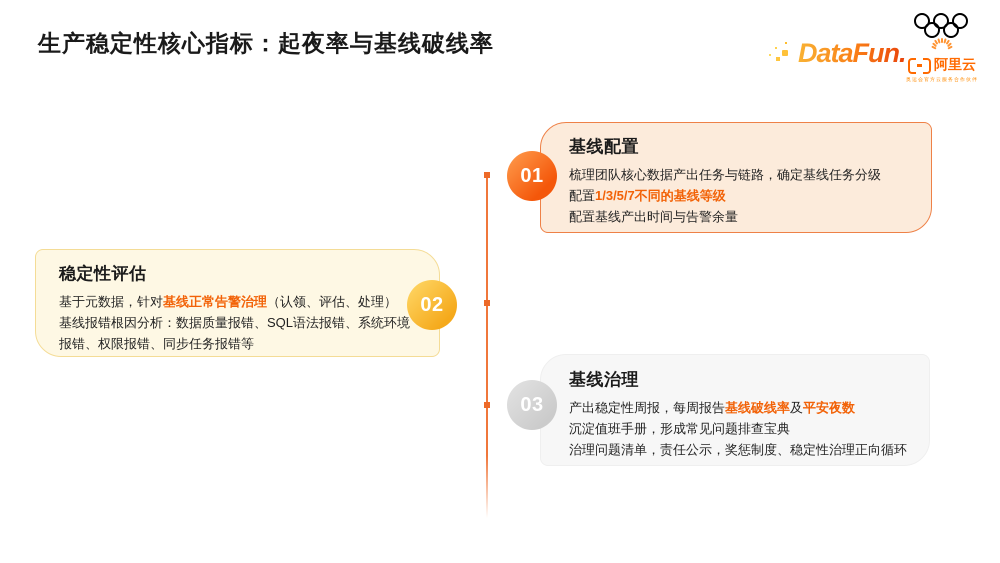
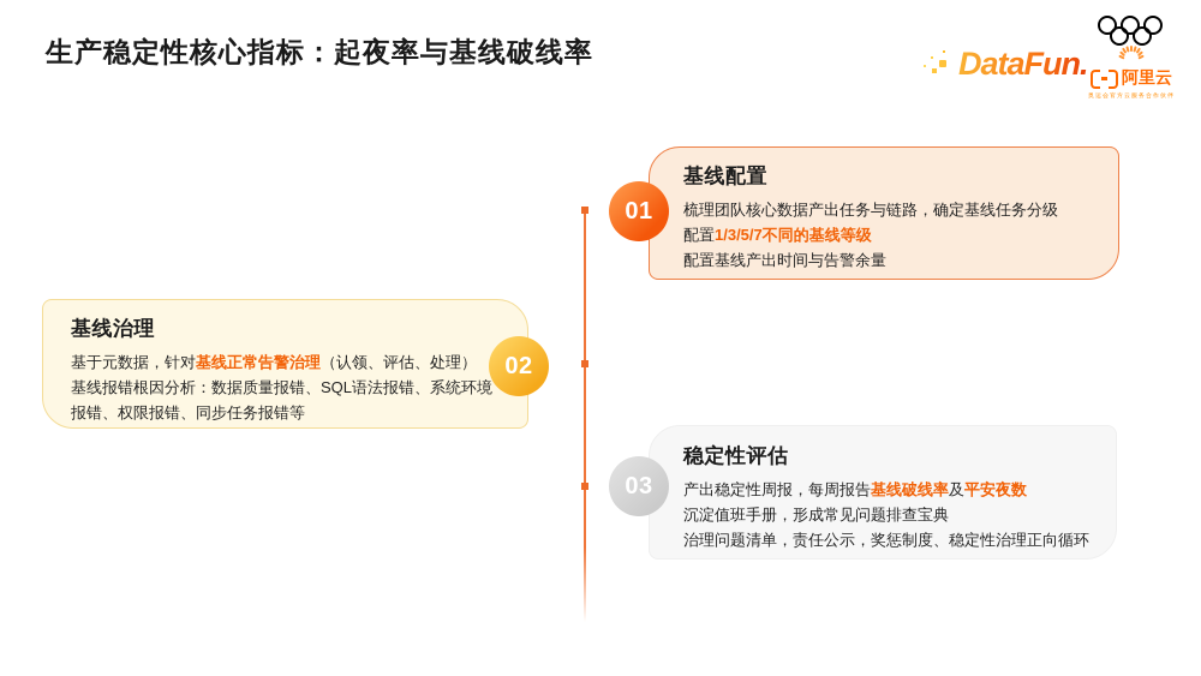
  生产稳定性核心指标：起夜率与基线破线率
  DataFun.
  阿里云
  基线配置
  梳理团队核心数据产出任务与链路，确定基线任务分级
  配置1/3/5/7不同的基线等级
  配置基线产出时间与告警余量
  01
- 稳定性评估
+ 基线治理
  基于元数据，针对基线正常告警治理（认领、评估、处理）
  基线报错根因分析：数据质量报错、SQL语法报错、系统环境报错、权限报错、同步任务报错等
  02
- 基线治理
+ 稳定性评估
  产出稳定性周报，每周报告基线破线率及平安夜数
  沉淀值班手册，形成常见问题排查宝典
  治理问题清单，责任公示，奖惩制度、稳定性治理正向循环
  03
